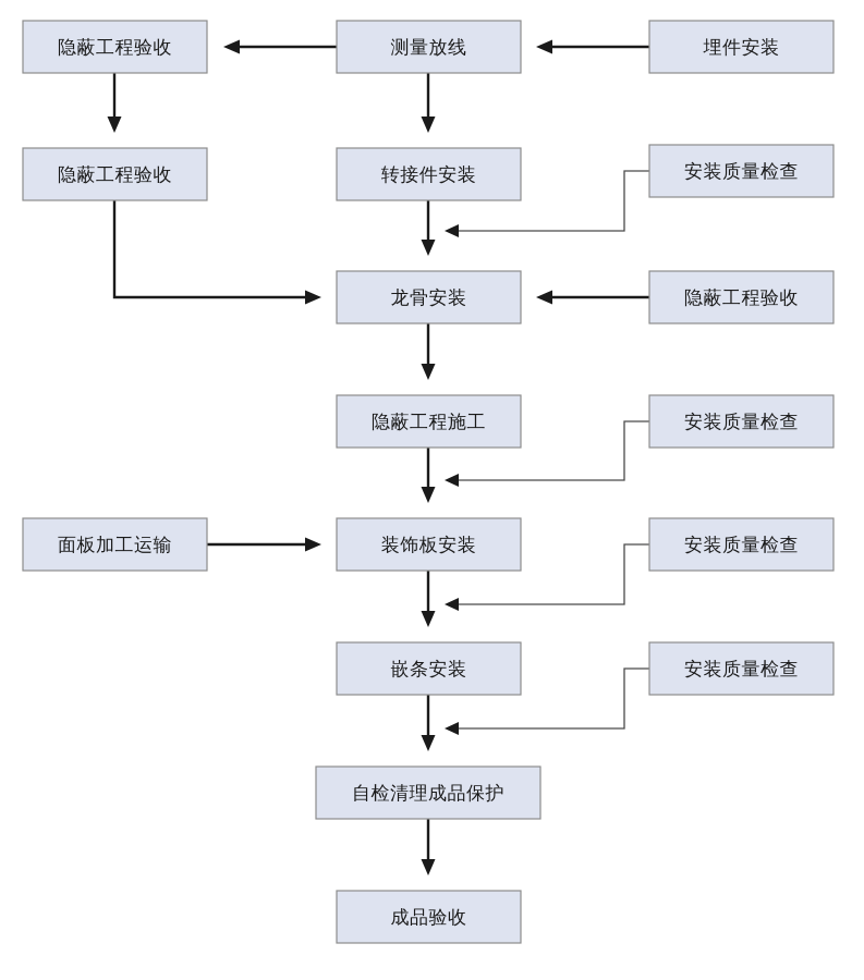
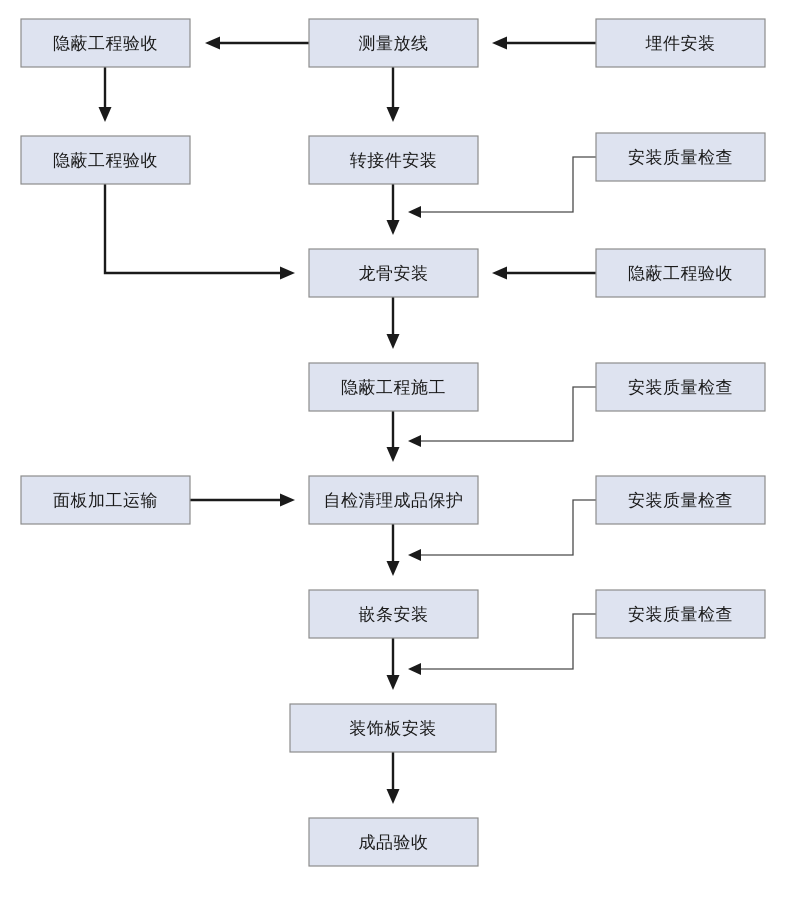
  隐蔽工程验收
  测量放线
  埋件安装
  隐蔽工程验收
  转接件安装
  安装质量检查
  龙骨安装
  隐蔽工程验收
  隐蔽工程施工
  安装质量检查
  面板加工运输
- 装饰板安装
+ 自检清理成品保护
  安装质量检查
  嵌条安装
  安装质量检查
- 自检清理成品保护
+ 装饰板安装
  成品验收
